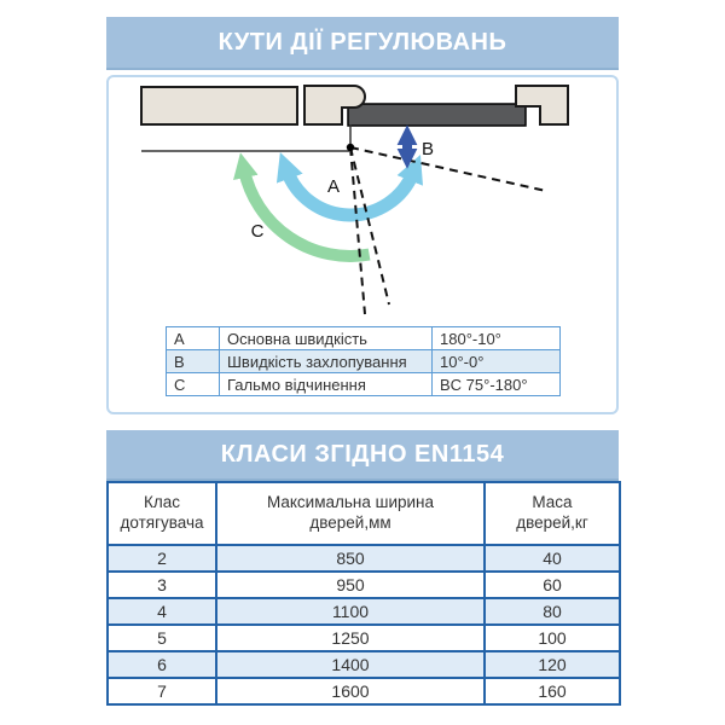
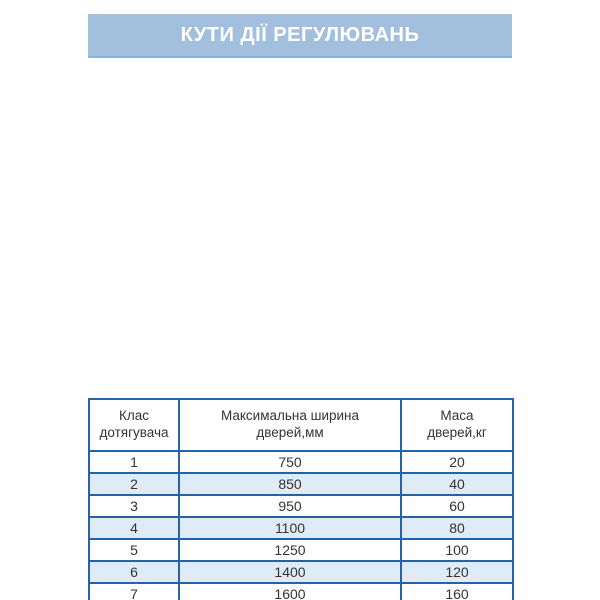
  КУТИ ДІЇ РЕГУЛЮВАНЬ
- A
- B
- C
- A	Основна швидкість	180°-10°
- B	Швидкість захлопування	10°-0°
- C	Гальмо відчинення	BC 75°-180°
- КЛАСИ ЗГІДНО EN1154
  Клас дотягувача	Максимальна ширина дверей,мм	Маса дверей,кг
+ 1	750	20
  2	850	40
  3	950	60
  4	1100	80
  5	1250	100
  6	1400	120
  7	1600	160
